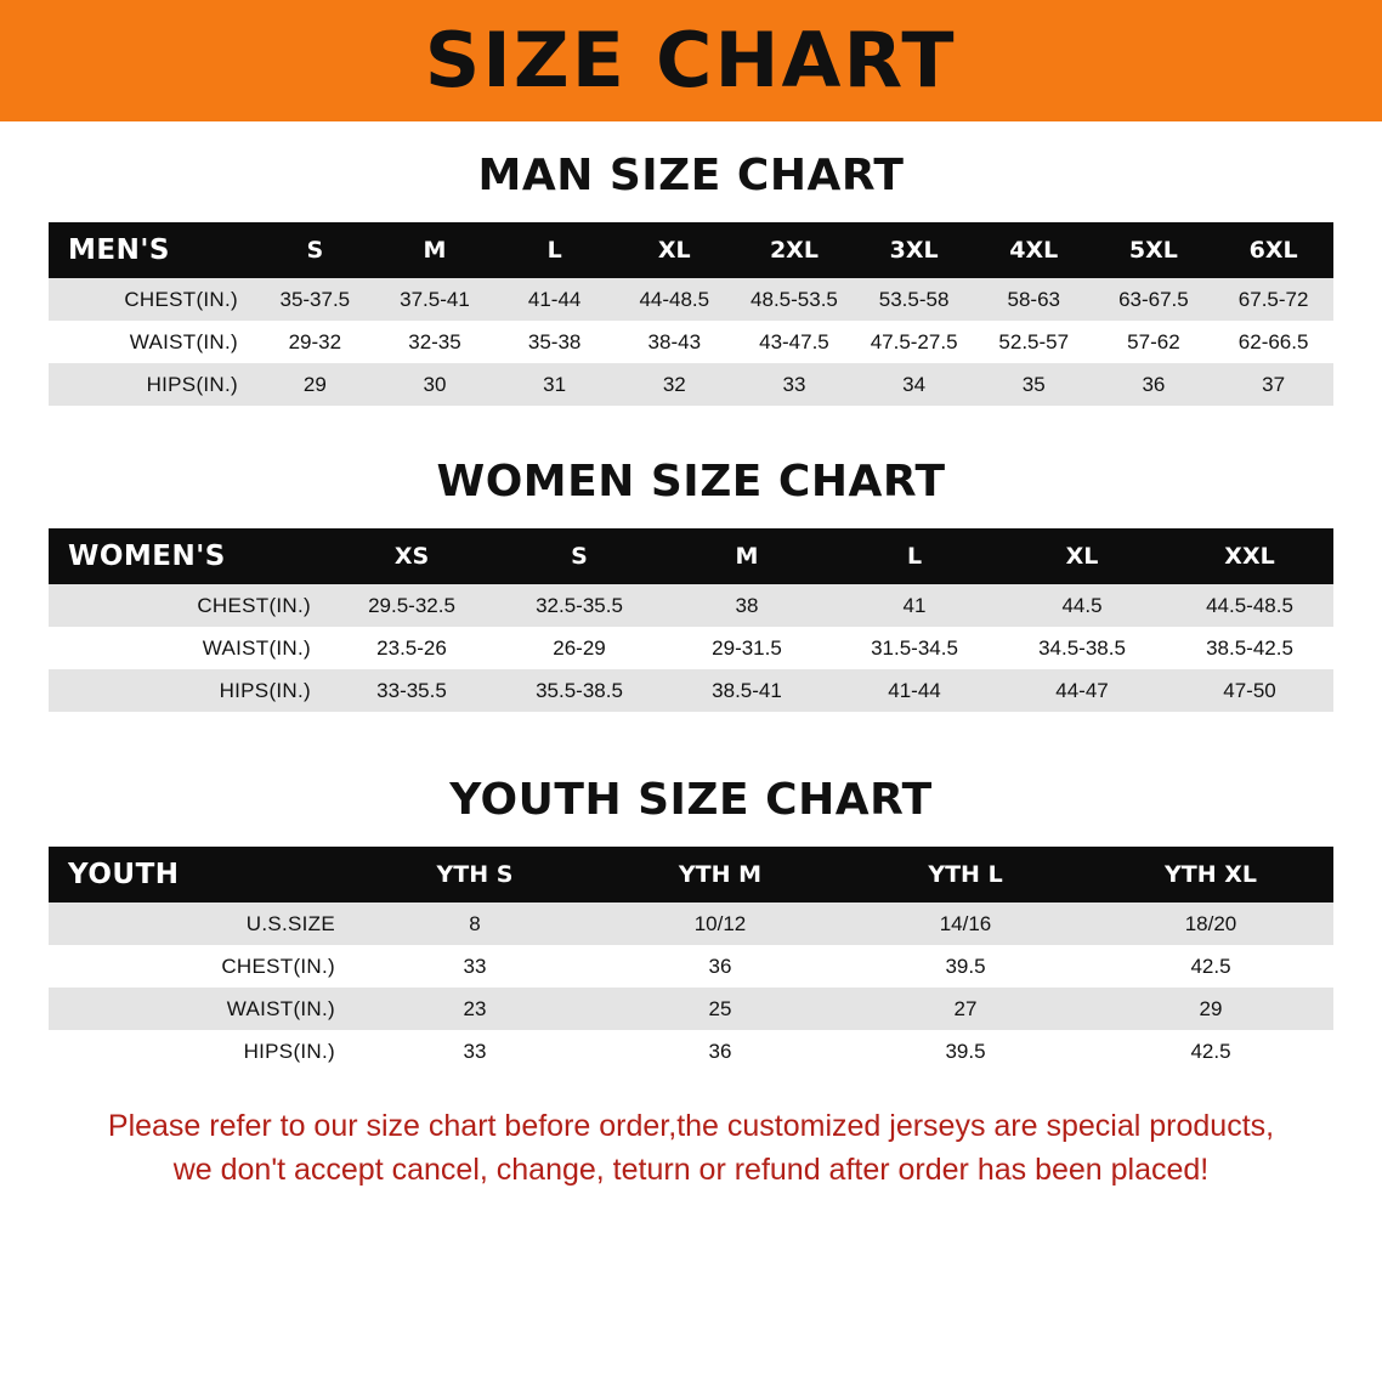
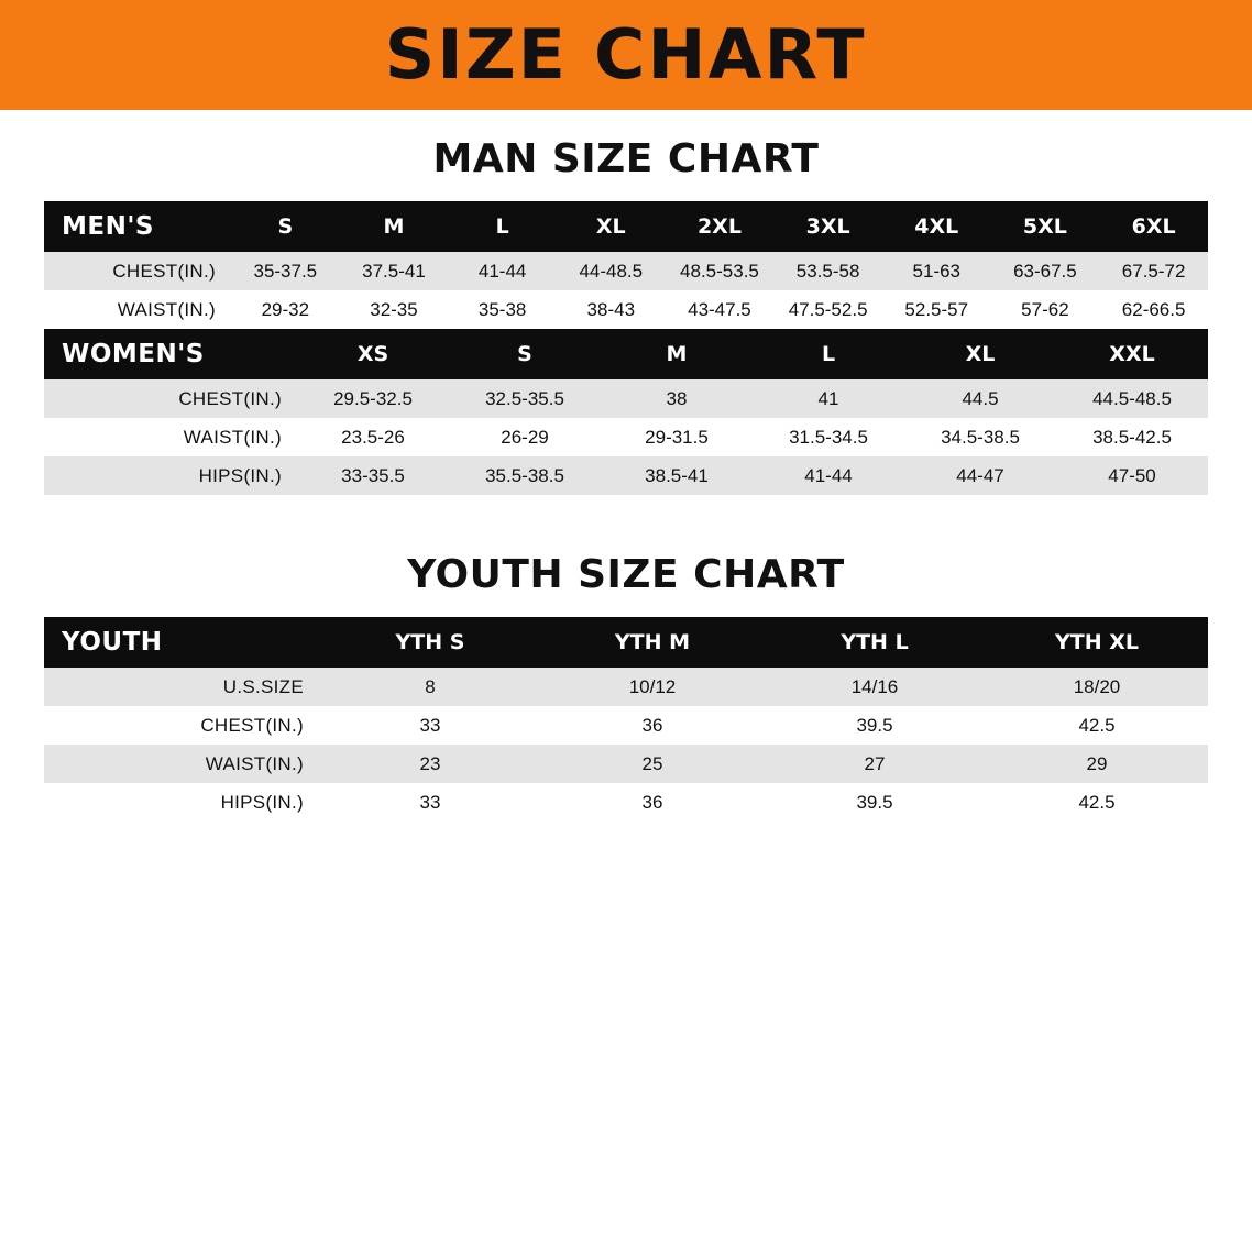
  SIZE CHART
  MAN SIZE CHART
  MEN'S	S	M	L	XL	2XL	3XL	4XL	5XL	6XL
- CHEST(IN.)	35-37.5	37.5-41	41-44	44-48.5	48.5-53.5	53.5-58	58-63	63-67.5	67.5-72
+ CHEST(IN.)	35-37.5	37.5-41	41-44	44-48.5	48.5-53.5	53.5-58	51-63	63-67.5	67.5-72
- WAIST(IN.)	29-32	32-35	35-38	38-43	43-47.5	47.5-27.5	52.5-57	57-62	62-66.5
+ WAIST(IN.)	29-32	32-35	35-38	38-43	43-47.5	47.5-52.5	52.5-57	57-62	62-66.5
- HIPS(IN.)	29	30	31	32	33	34	35	36	37
- WOMEN SIZE CHART
  WOMEN'S	XS	S	M	L	XL	XXL
  CHEST(IN.)	29.5-32.5	32.5-35.5	38	41	44.5	44.5-48.5
  WAIST(IN.)	23.5-26	26-29	29-31.5	31.5-34.5	34.5-38.5	38.5-42.5
  HIPS(IN.)	33-35.5	35.5-38.5	38.5-41	41-44	44-47	47-50
  YOUTH SIZE CHART
  YOUTH	YTH S	YTH M	YTH L	YTH XL
  U.S.SIZE	8	10/12	14/16	18/20
  CHEST(IN.)	33	36	39.5	42.5
  WAIST(IN.)	23	25	27	29
  HIPS(IN.)	33	36	39.5	42.5
- Please refer to our size chart before order,the customized jerseys are special products,
- we don't accept cancel, change, teturn or refund after order has been placed!
